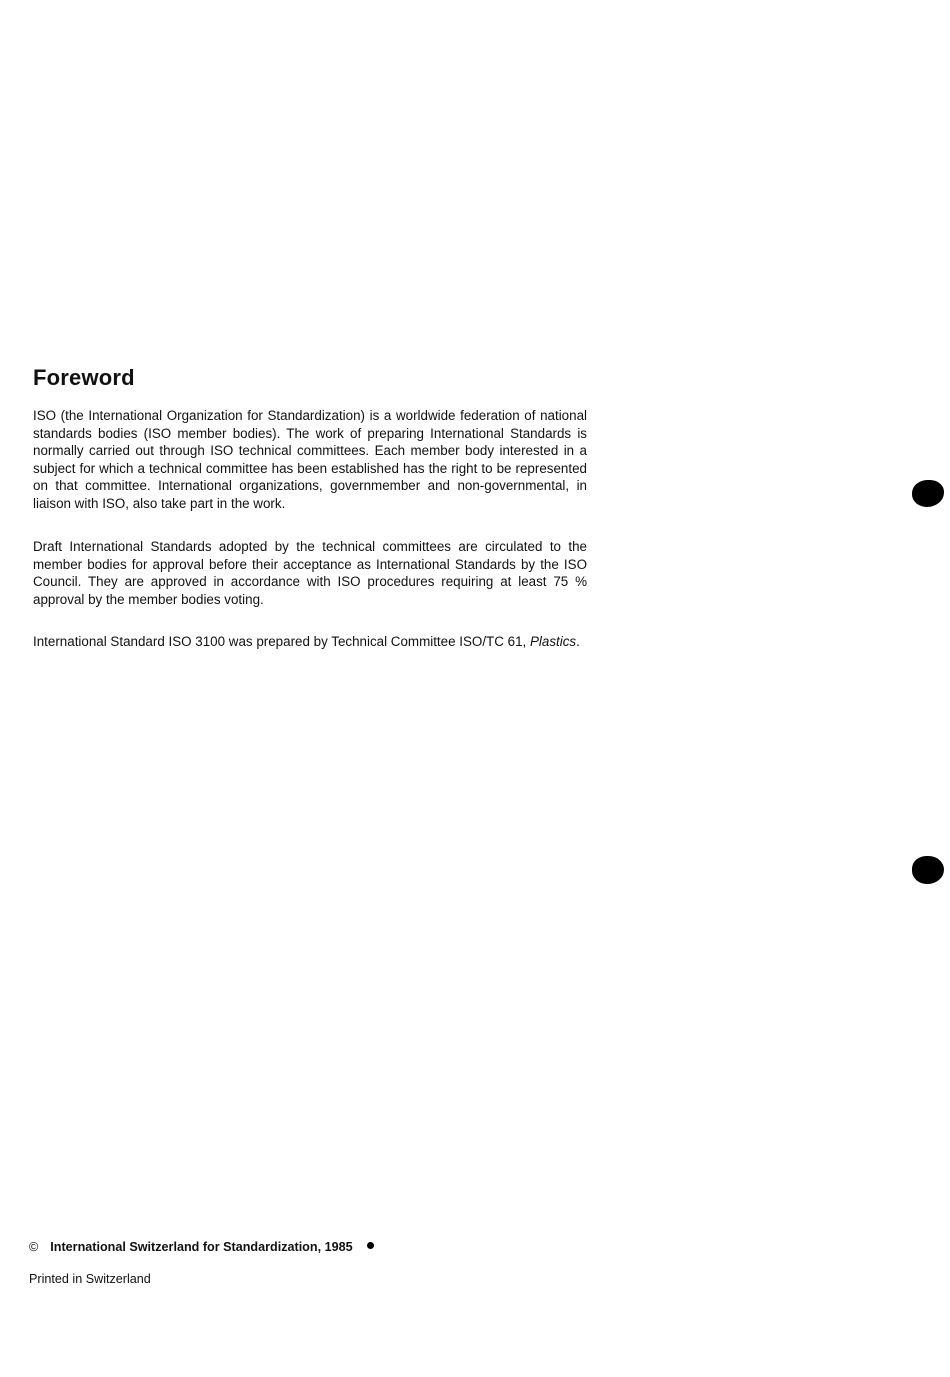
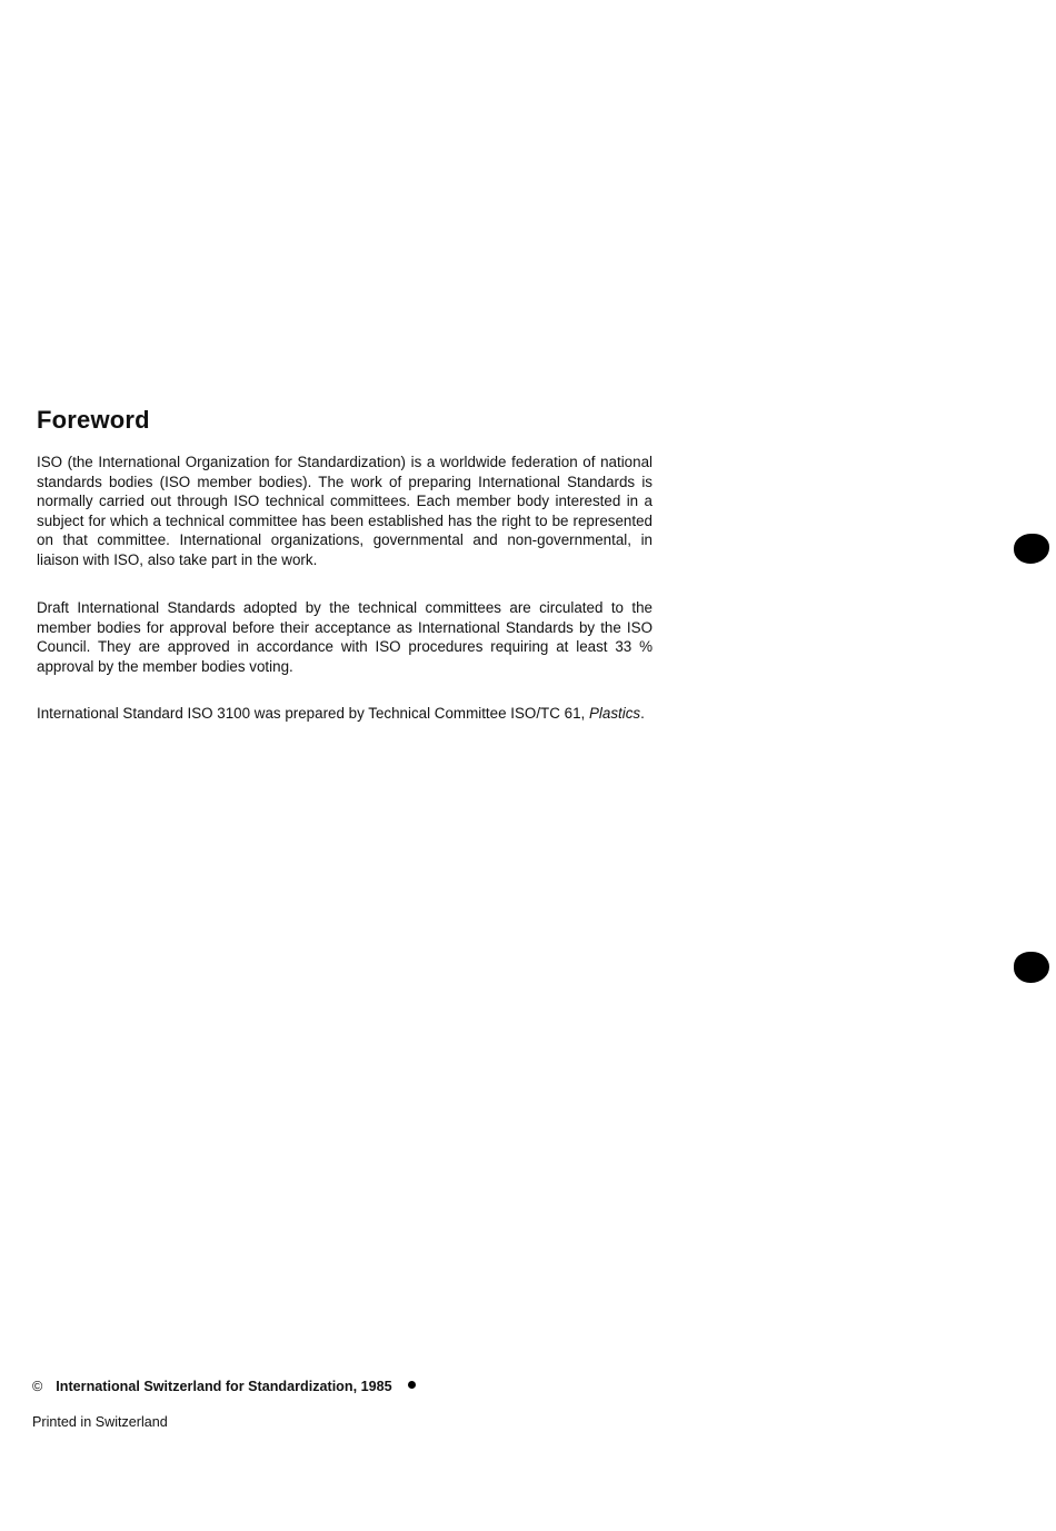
  Foreword
- ISO (the International Organization for Standardization) is a worldwide federation of national standards bodies (ISO member bodies). The work of preparing International Standards is normally carried out through ISO technical committees. Each member body interested in a subject for which a technical committee has been established has the right to be represented on that committee. International organizations, govern­member and non-governmental, in liaison with ISO, also take part in the work.
+ ISO (the International Organization for Standardization) is a worldwide federation of national standards bodies (ISO member bodies). The work of preparing International Standards is normally carried out through ISO technical committees. Each member body interested in a subject for which a technical committee has been established has the right to be represented on that committee. International organizations, govern­mental and non-governmental, in liaison with ISO, also take part in the work.
- Draft International Standards adopted by the technical committees are circulated to the member bodies for approval before their acceptance as International Standards by the ISO Council. They are approved in accordance with ISO procedures requiring at least 75 % approval by the member bodies voting.
+ Draft International Standards adopted by the technical committees are circulated to the member bodies for approval before their acceptance as International Standards by the ISO Council. They are approved in accordance with ISO procedures requiring at least 33 % approval by the member bodies voting.
  International Standard ISO 3100 was prepared by Technical Committee ISO/TC 61, Plastics.
  © International Switzerland for Standardization, 1985
  Printed in Switzerland
